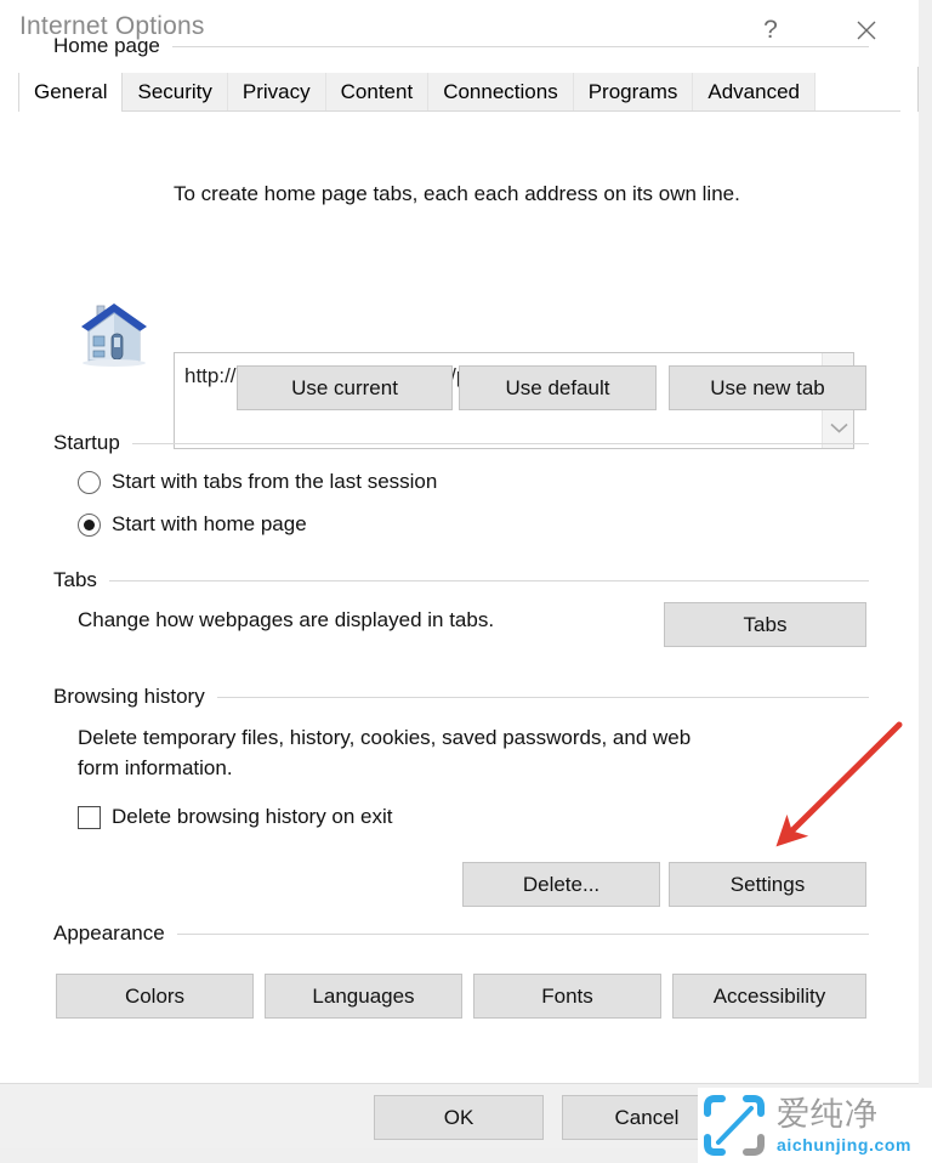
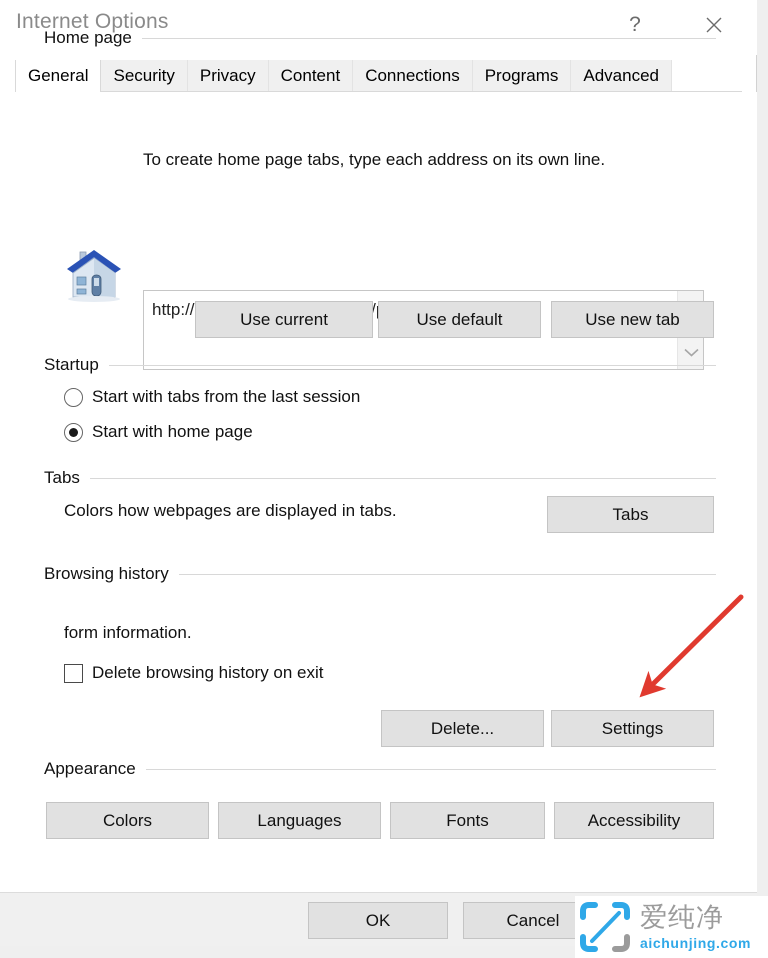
  Internet Options
  ?
  General
  Security
  Privacy
  Content
  Connections
  Programs
  Advanced
  Home page
- To create home page tabs, each each address on its own line.
+ To create home page tabs, type each address on its own line.
  Use current
  Use default
  Use new tab
  Startup
  Start with tabs from the last session
  Start with home page
  Tabs
- Change how webpages are displayed in tabs.
+ Colors how webpages are displayed in tabs.
  Tabs
  Browsing history
- Delete temporary files, history, cookies, saved passwords, and web
  form information.
  Delete browsing history on exit
  Delete...
  Settings
  Appearance
  Colors
  Languages
  Fonts
  Accessibility
  OK
  Cancel
  爱纯净
  aichunjing.com
